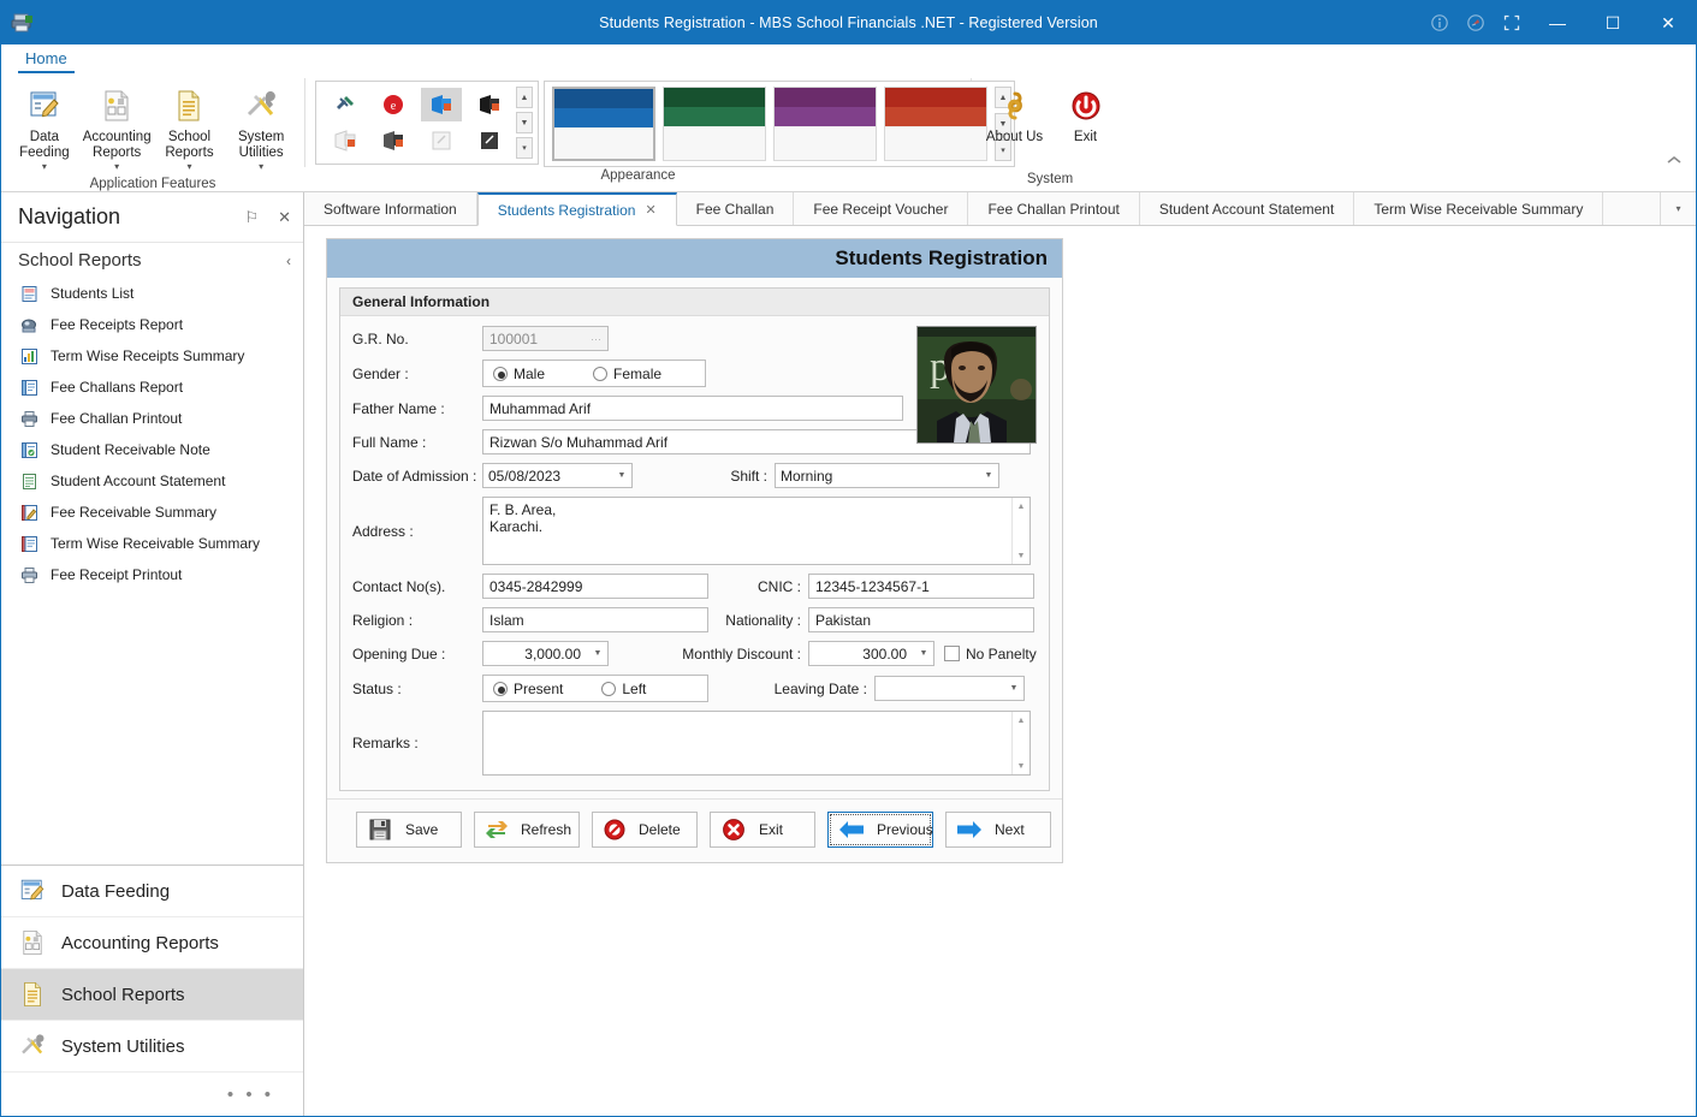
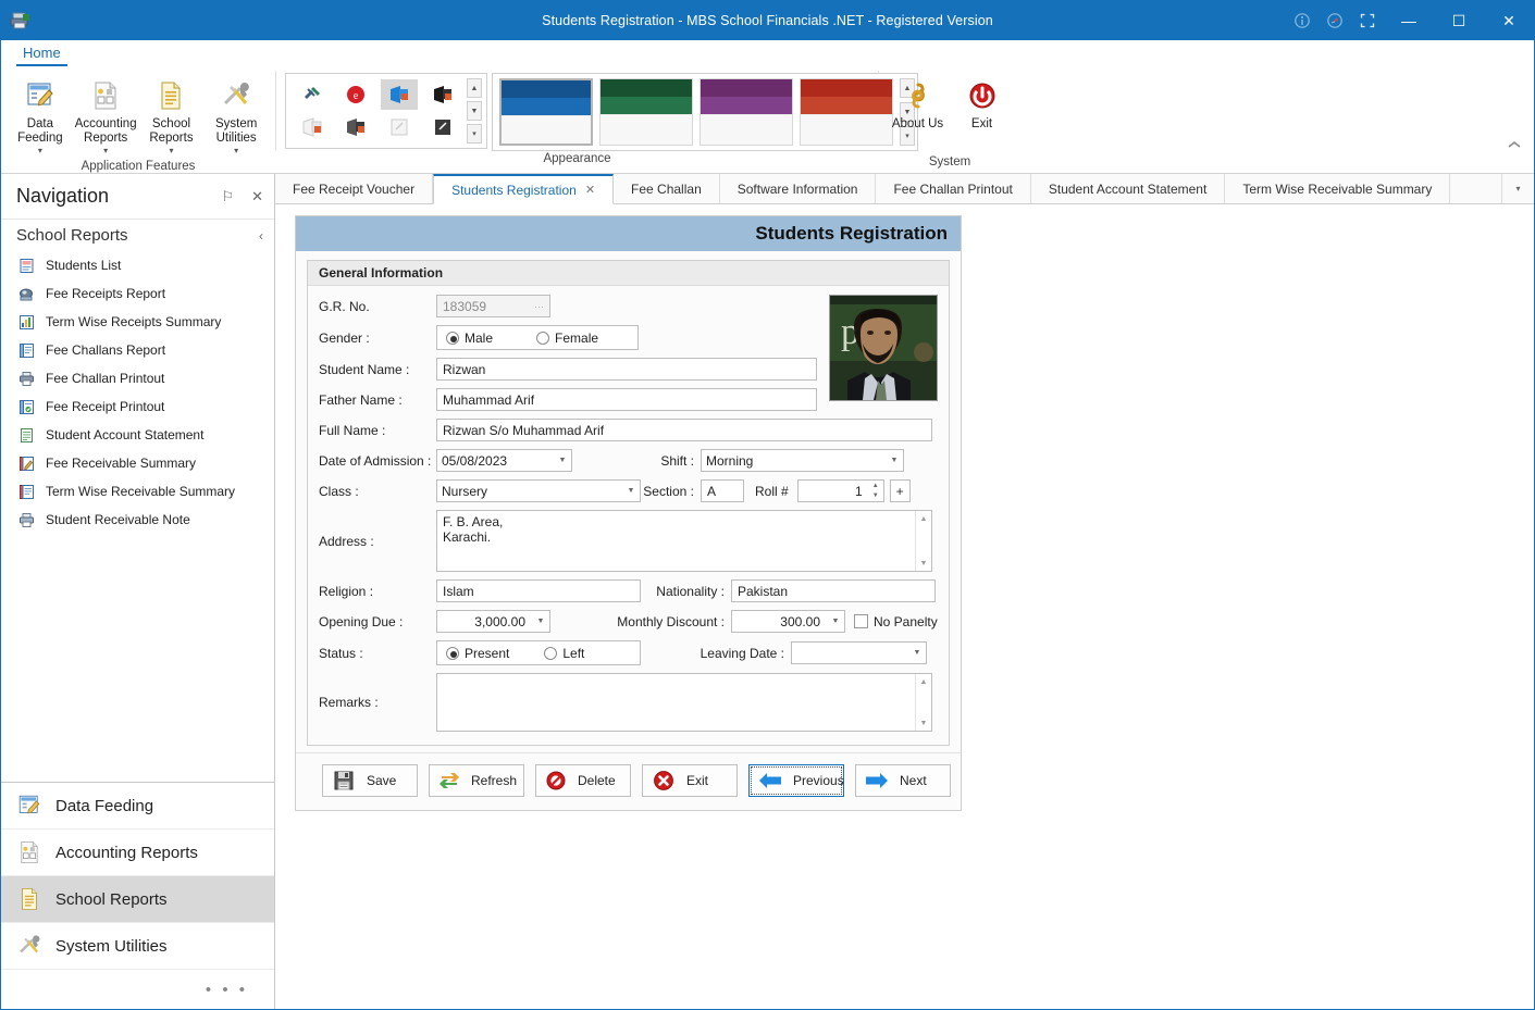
  Students Registration - MBS School Financials .NET - Registered Version
  —
  ☐
  ✕
  Home
  Data Feeding
  ▾
  Accounting Reports
  ▾
  School Reports
  ▾
  System Utilities
  ▾
  Application Features
  e
  Appearance
  About Us
  Exit
  System
- Software Information
+ Fee Receipt Voucher
  Students Registration
  ✕
  Fee Challan
- Fee Receipt Voucher
+ Software Information
  Fee Challan Printout
  Student Account Statement
  Term Wise Receivable Summary
  ▾
  Navigation
  ⚐
  ✕
  School Reports
  ‹
  Students List
  Fee Receipts Report
  Term Wise Receipts Summary
  Fee Challans Report
  Fee Challan Printout
- Student Receivable Note
+ Fee Receipt Printout
  Student Account Statement
  Fee Receivable Summary
  Term Wise Receivable Summary
- Fee Receipt Printout
+ Student Receivable Note
  Data Feeding
  Accounting Reports
  School Reports
  System Utilities
  • • •
  Students Registration
  General Information
  p
  G.R. No.
- 100001
+ 183059
  ···
  Gender :
  Male
  Female
+ Student Name :
+ Rizwan
  Father Name :
  Muhammad Arif
  Full Name :
  Rizwan S/o Muhammad Arif
  Date of Admission :
  05/08/2023
  Shift :
  Morning
+ Class :
+ Nursery
+ Section :
+ A
+ Roll #
+ 1
+ +
  Address :
  F. B. Area,
  Karachi.
- Contact No(s).
- 0345-2842999
- CNIC :
- 12345-1234567-1
  Religion :
  Islam
  Nationality :
  Pakistan
  Opening Due :
  3,000.00
  Monthly Discount :
  300.00
  No Panelty
  Status :
  Present
  Left
  Leaving Date :
  Remarks :
  Save
  Refresh
  Delete
  Exit
  Previous
  Next
